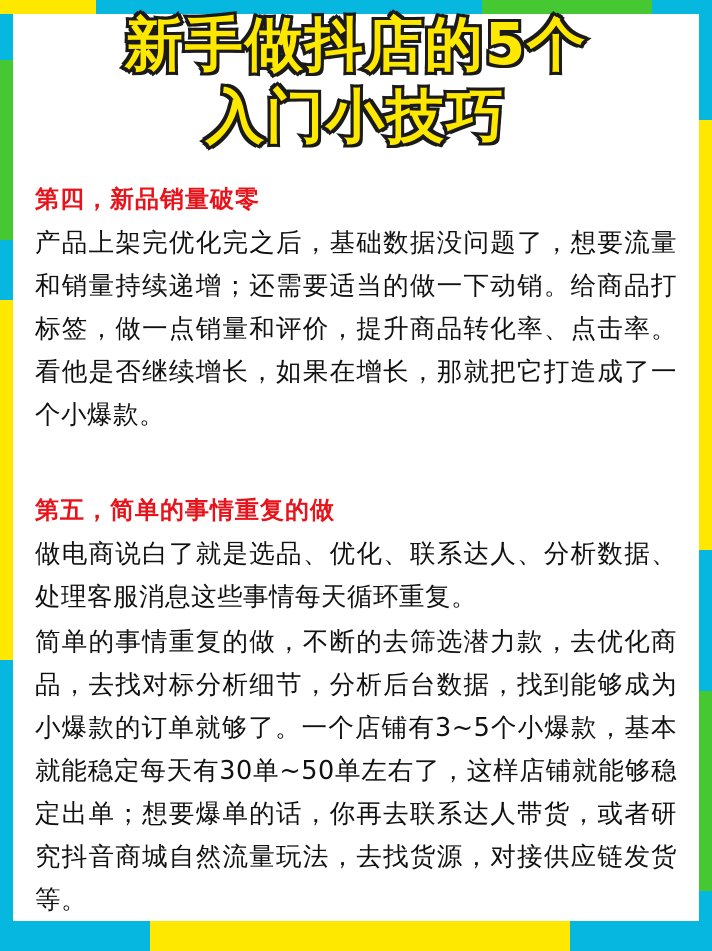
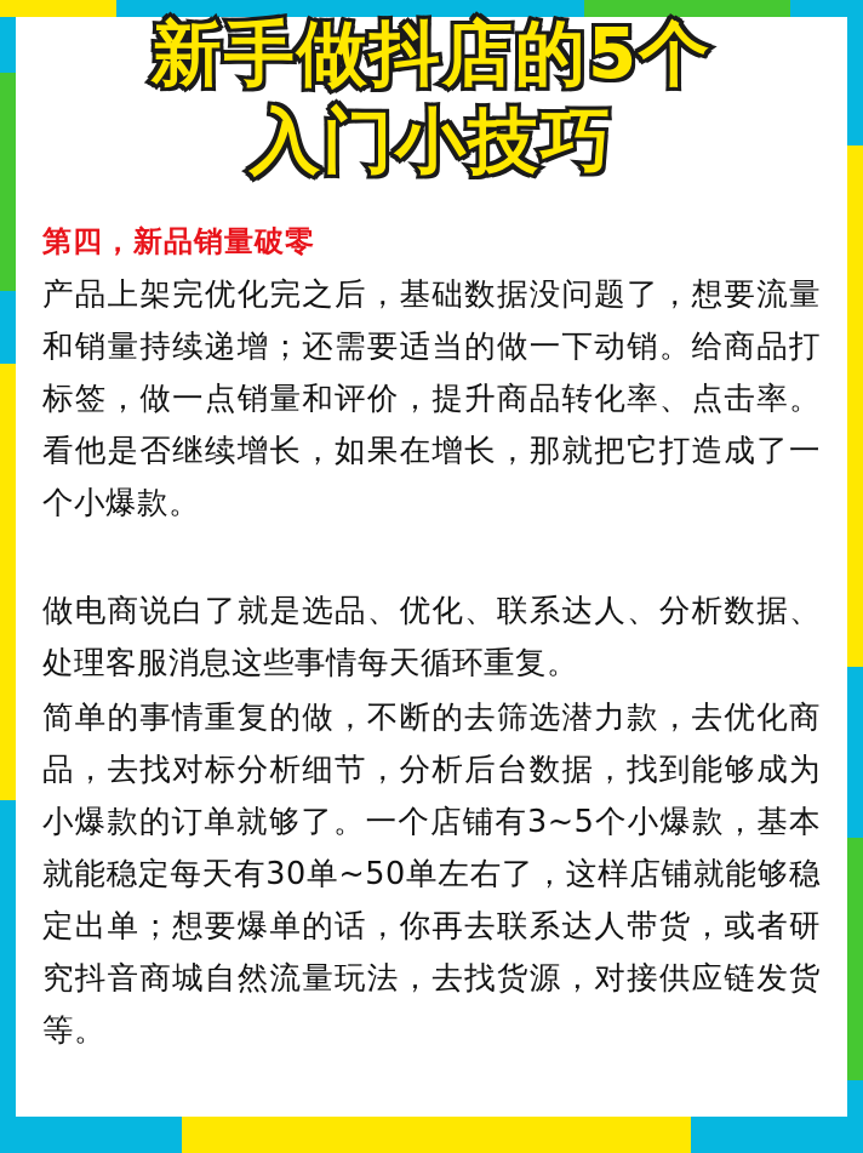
  新手做抖店的5个
  入门小技巧
  第四，新品销量破零
  产品上架完优化完之后，基础数据没问题了，想要流量和销量持续递增；还需要适当的做一下动销。给商品打标签，做一点销量和评价，提升商品转化率、点击率。看他是否继续增长，如果在增长，那就把它打造成了一个小爆款。
- 第五，简单的事情重复的做
  做电商说白了就是选品、优化、联系达人、分析数据、处理客服消息这些事情每天循环重复。
  简单的事情重复的做，不断的去筛选潜力款，去优化商品，去找对标分析细节，分析后台数据，找到能够成为小爆款的订单就够了。一个店铺有3~5个小爆款，基本就能稳定每天有30单~50单左右了，这样店铺就能够稳定出单；想要爆单的话，你再去联系达人带货，或者研究抖音商城自然流量玩法，去找货源，对接供应链发货等。
